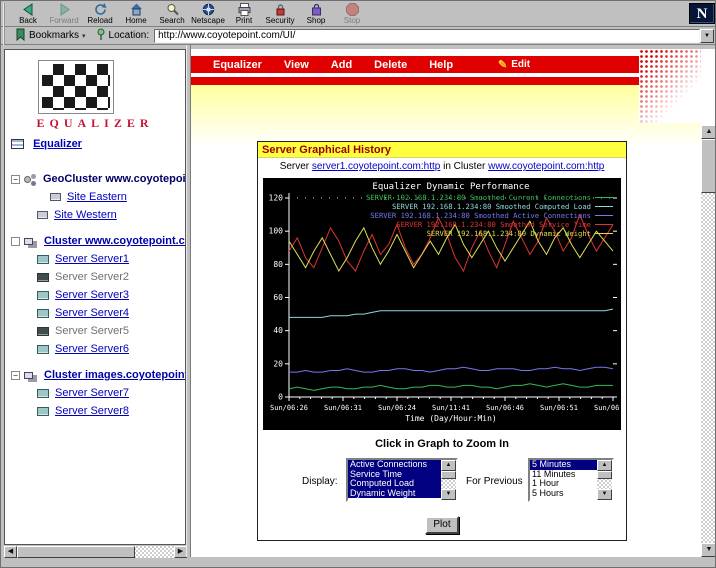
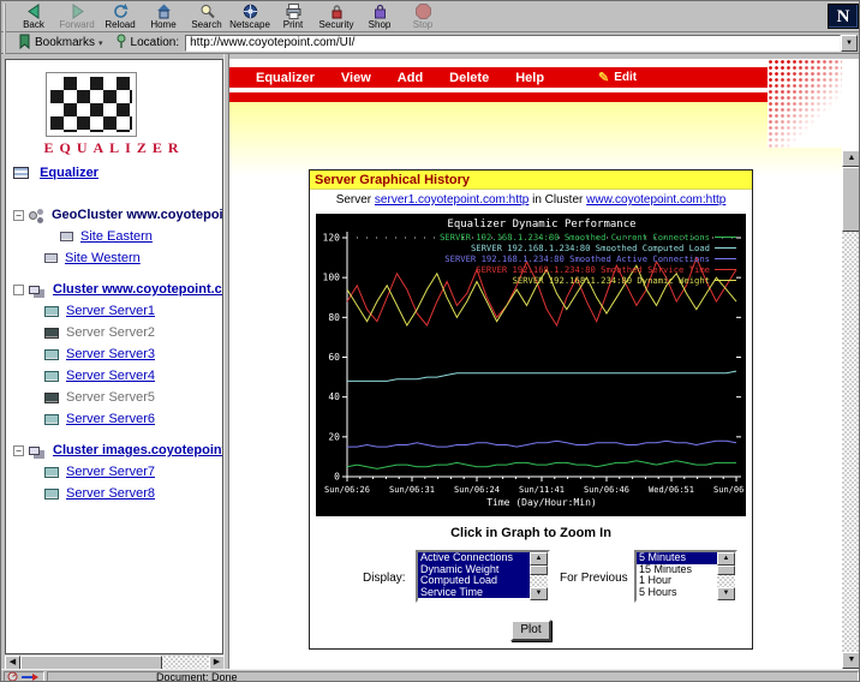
  Back
  Forward
  Reload
  Home
  Search
  Netscape
  Print
  Security
  Shop
  Stop
  N
  Bookmarks
  Location:
  http://www.coyotepoint.com/UI/
  EQUALIZER
  Equalizer
  − GeoCluster www.coyotepoi
  Site Eastern
  Site Western
  Cluster www.coyotepoint.c
  Server Server1
  Server Server2
  Server Server3
  Server Server4
  Server Server5
  Server Server6
  − Cluster images.coyotepoin
  Server Server7
  Server Server8
  Equalizer
  View
  Add
  Delete
  Help
  ✎
  Edit
  Server Graphical History
  Server server1.coyotepoint.com:http in Cluster www.coyotepoint.com:http
  0
  20
  40
  60
  80
  100
  120
  Sun/06:26
  Sun/06:31
  Sun/06:24
  Sun/11:41
  Sun/06:46
- Sun/06:51
+ Wed/06:51
  Equalizer Dynamic Performance
  Time (Day/Hour:Min)
  SERVER 192.168.1.234:80 Smoothed Current Connections
  SERVER 192.168.1.234:80 Smoothed Computed Load
  SERVER 192.168.1.234:80 Smoothed Active Connections
  SERVER 192.168.1.234:80 Smoothed Service Time
  SERVER 192.168.1.234:80 Dynamic Weight
  Click in Graph to Zoom In
  Display:
  Active Connections
- Service Time
+ Dynamic Weight
  Computed Load
- Dynamic Weight
+ Service Time
  For Previous
  5 Minutes
- 11 Minutes
+ 15 Minutes
  1 Hour
  5 Hours
  Plot
+ Document: Done
